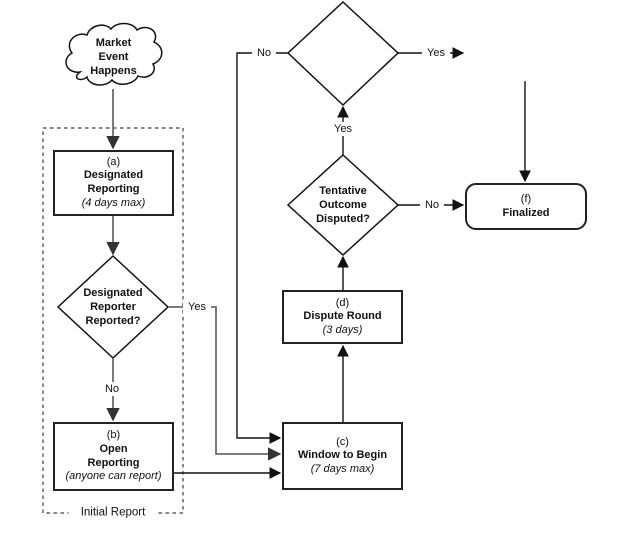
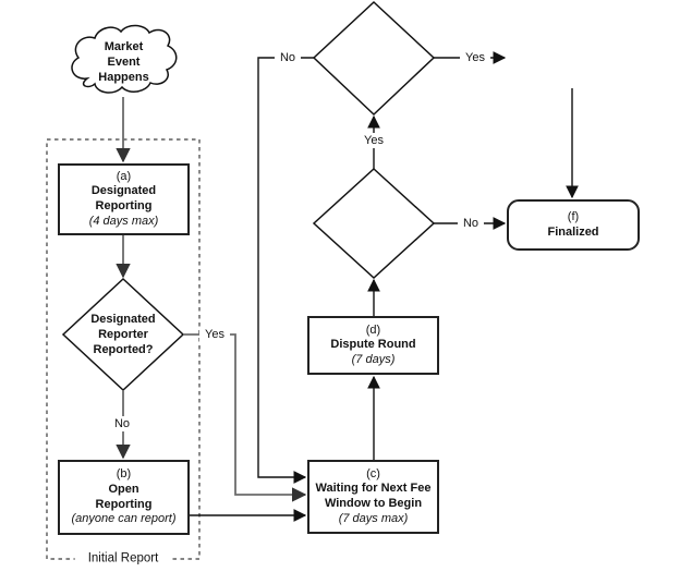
  Market
  Event
  Happens
  (a)
  Designated
  Reporting
  (4 days max)
  (b)
  Open
  Reporting
  (anyone can report)
  (c)
+ Waiting for Next Fee
  Window to Begin
  (7 days max)
  (d)
  Dispute Round
- (3 days)
+ (7 days)
  (f)
  Finalized
  Designated
  Reporter
  Reported?
- Tentative
- Outcome
- Disputed?
  Yes
  No
  No
  Yes
  Yes
  No
  Initial Report
